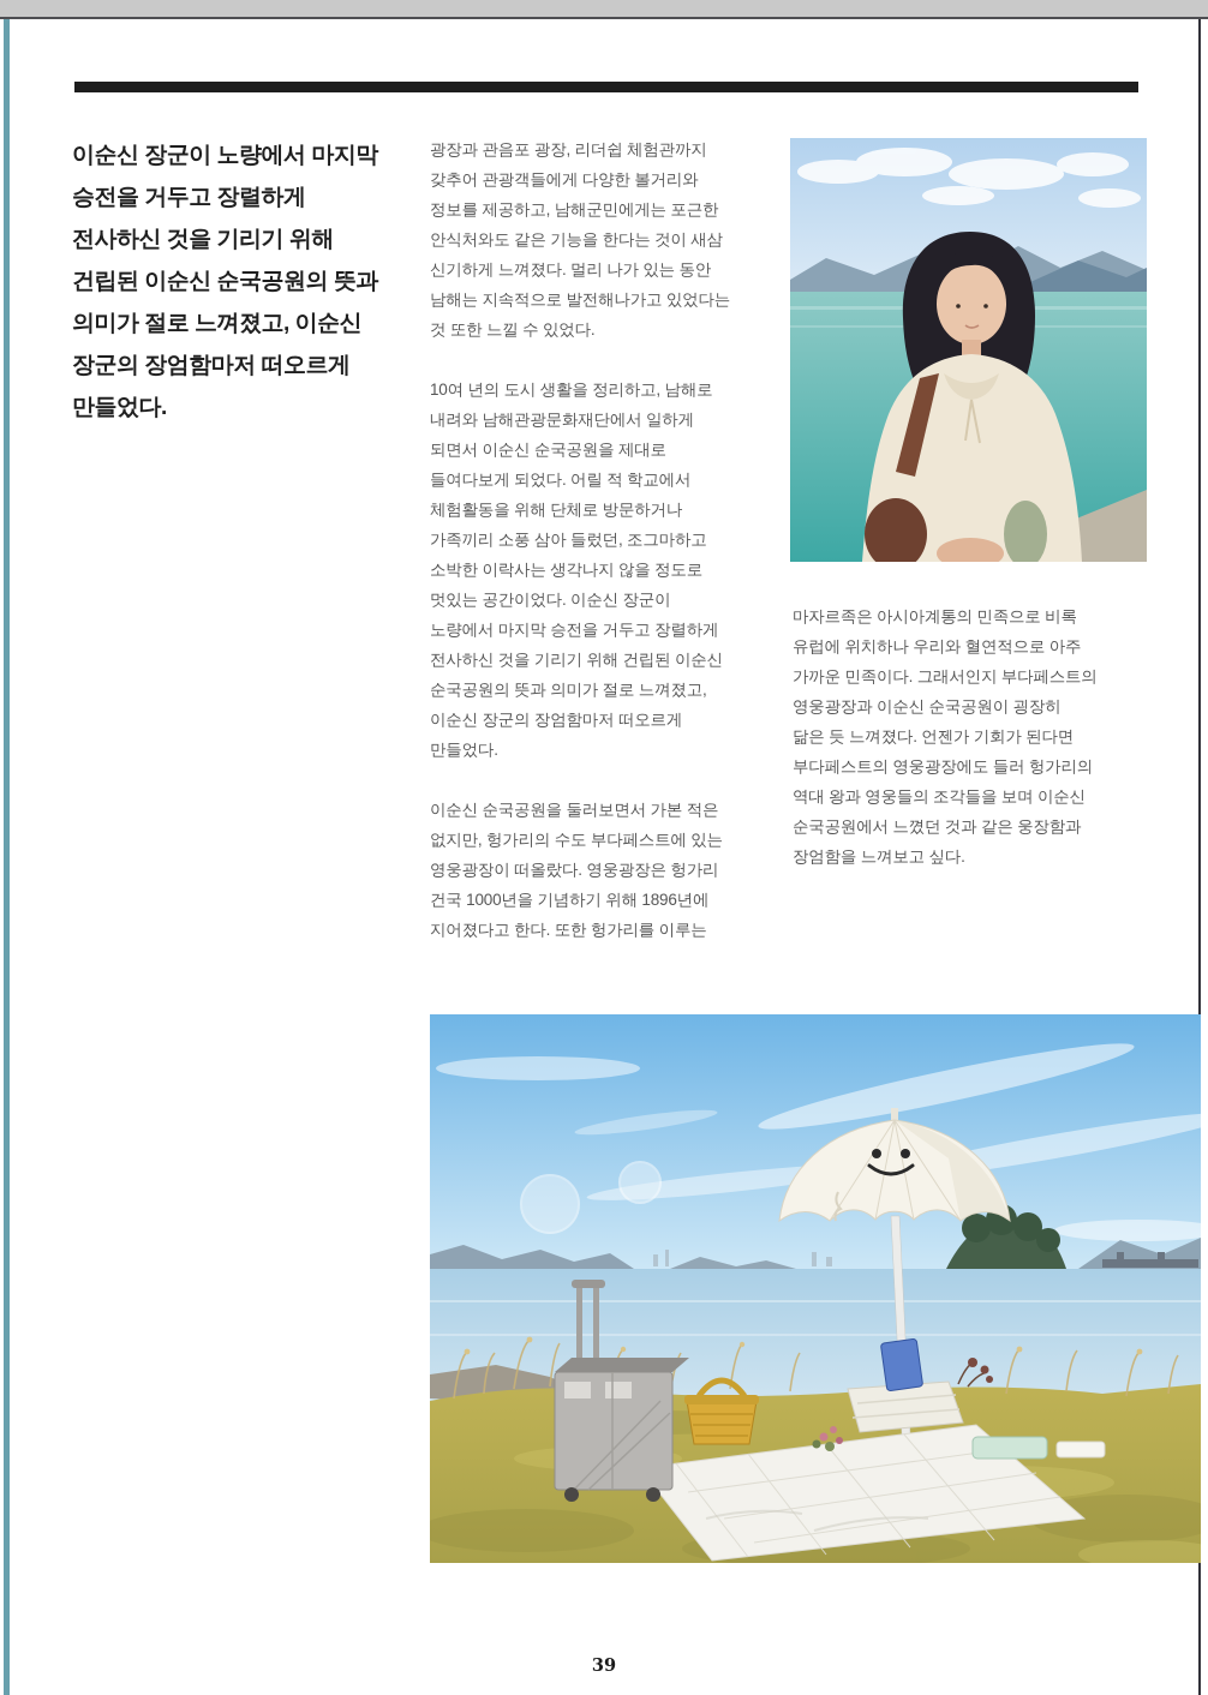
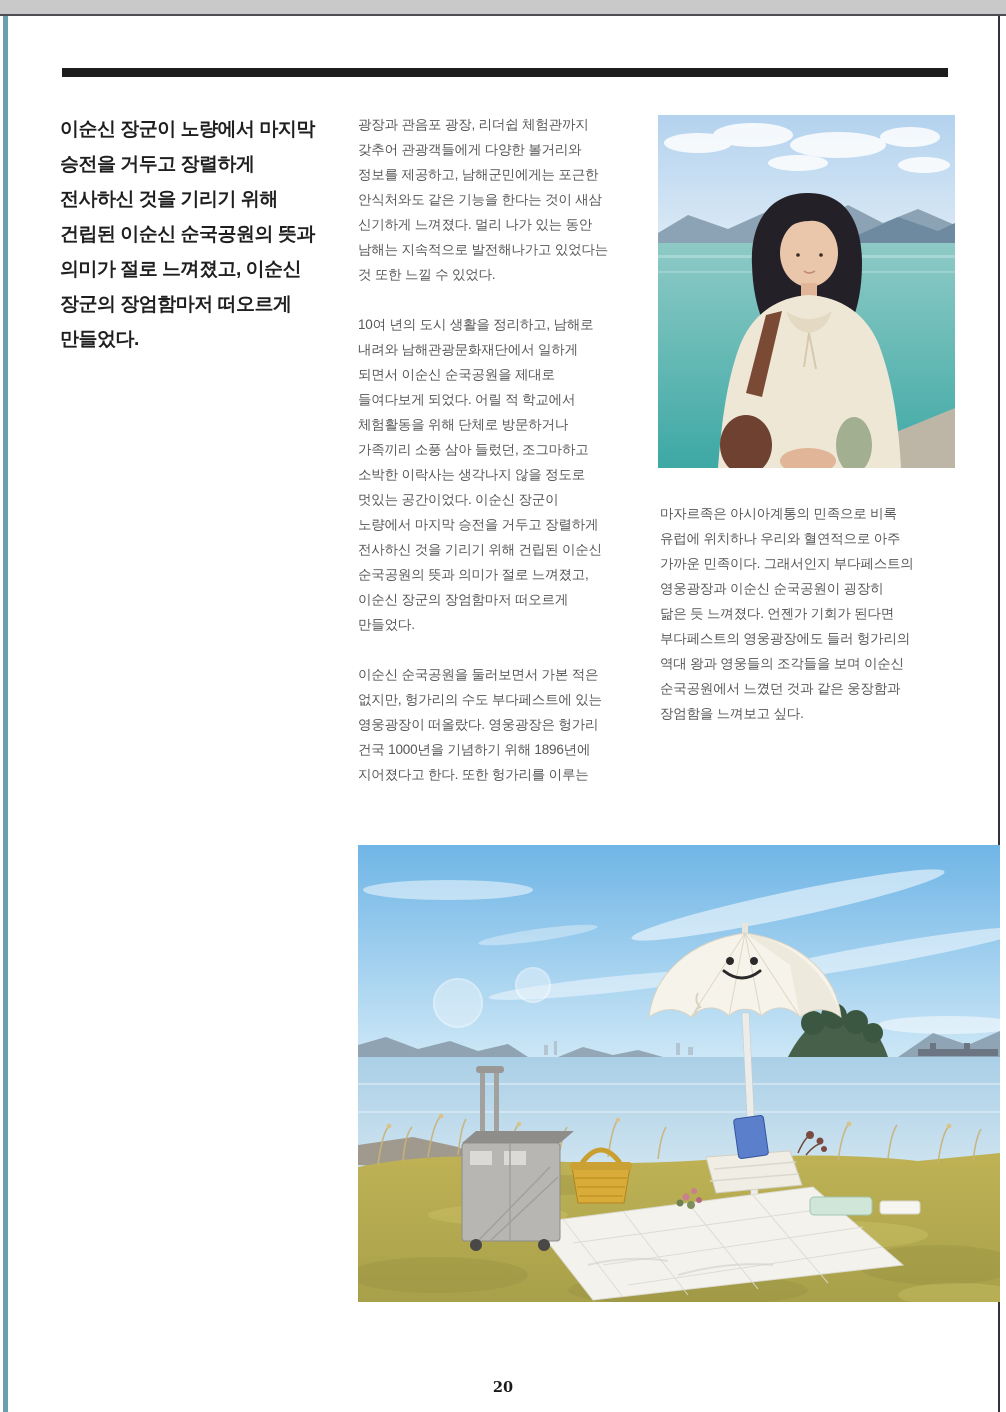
  이순신 장군이 노량에서 마지막
  승전을 거두고 장렬하게
  전사하신 것을 기리기 위해
  건립된 이순신 순국공원의 뜻과
  의미가 절로 느껴졌고, 이순신
  장군의 장엄함마저 떠오르게
  만들었다.
  광장과 관음포 광장, 리더쉽 체험관까지
  갖추어 관광객들에게 다양한 볼거리와
  정보를 제공하고, 남해군민에게는 포근한
  안식처와도 같은 기능을 한다는 것이 새삼
  신기하게 느껴졌다. 멀리 나가 있는 동안
  남해는 지속적으로 발전해나가고 있었다는
  것 또한 느낄 수 있었다.
  10여 년의 도시 생활을 정리하고, 남해로
  내려와 남해관광문화재단에서 일하게
  되면서 이순신 순국공원을 제대로
  들여다보게 되었다. 어릴 적 학교에서
  체험활동을 위해 단체로 방문하거나
  가족끼리 소풍 삼아 들렀던, 조그마하고
  소박한 이락사는 생각나지 않을 정도로
  멋있는 공간이었다. 이순신 장군이
  노량에서 마지막 승전을 거두고 장렬하게
  전사하신 것을 기리기 위해 건립된 이순신
  순국공원의 뜻과 의미가 절로 느껴졌고,
  이순신 장군의 장엄함마저 떠오르게
  만들었다.
  이순신 순국공원을 둘러보면서 가본 적은
  없지만, 헝가리의 수도 부다페스트에 있는
  영웅광장이 떠올랐다. 영웅광장은 헝가리
  건국 1000년을 기념하기 위해 1896년에
  지어졌다고 한다. 또한 헝가리를 이루는
  마자르족은 아시아계통의 민족으로 비록
  유럽에 위치하나 우리와 혈연적으로 아주
  가까운 민족이다. 그래서인지 부다페스트의
  영웅광장과 이순신 순국공원이 굉장히
  닮은 듯 느껴졌다. 언젠가 기회가 된다면
  부다페스트의 영웅광장에도 들러 헝가리의
  역대 왕과 영웅들의 조각들을 보며 이순신
  순국공원에서 느꼈던 것과 같은 웅장함과
  장엄함을 느껴보고 싶다.
- 39
+ 20
